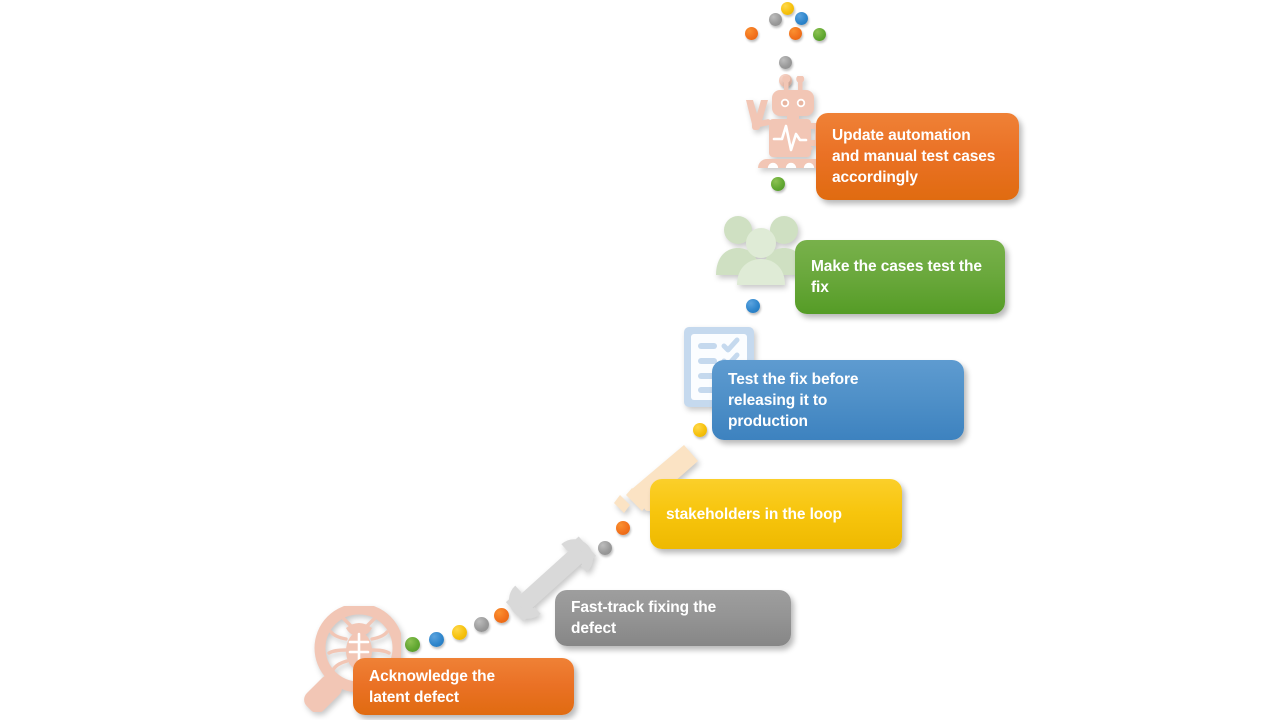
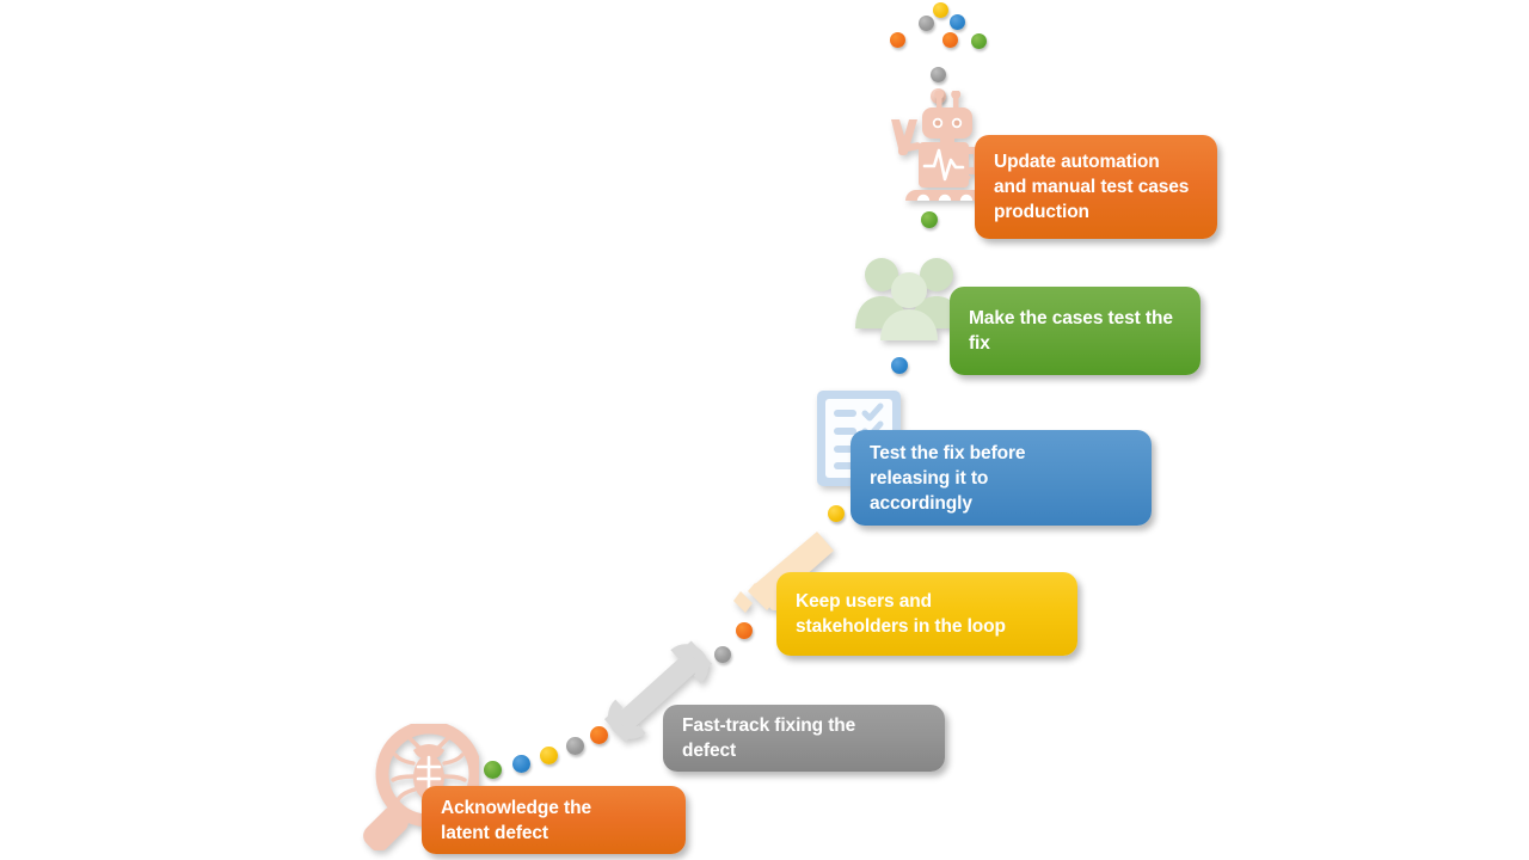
  Update automation
  and manual test cases
- accordingly
+ production
  Make the cases test the
  fix
  Test the fix before
  releasing it to
- production
+ accordingly
+ Keep users and
  stakeholders in the loop
  Fast-track fixing the
  defect
  Acknowledge the
  latent defect
